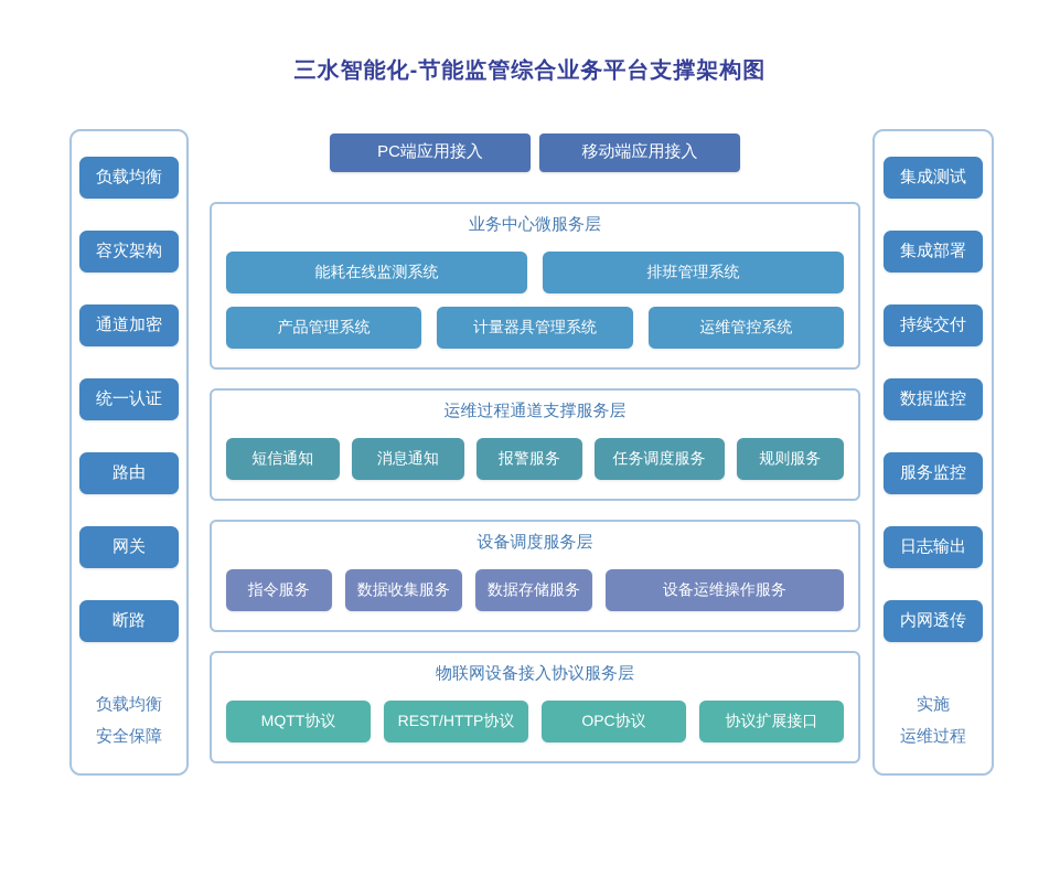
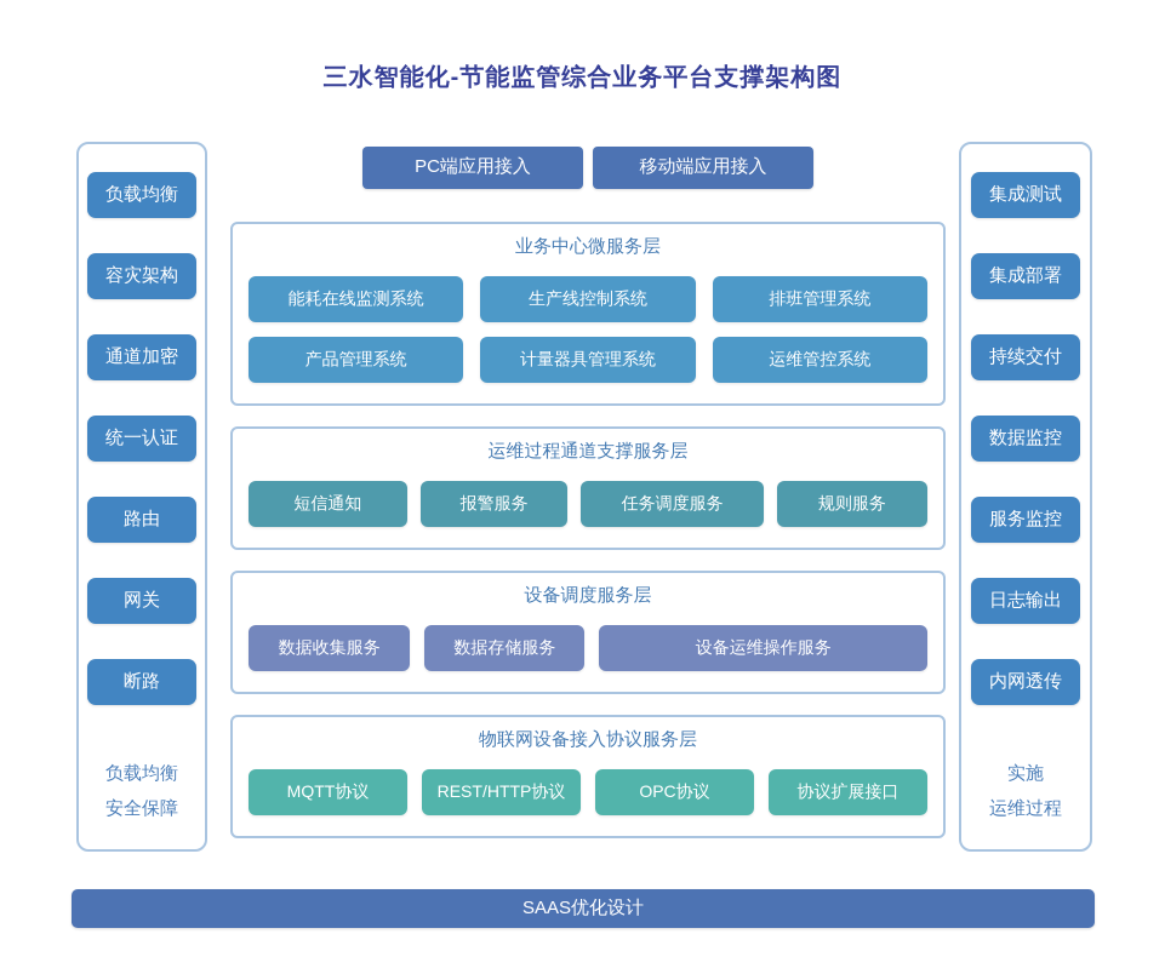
  三水智能化-节能监管综合业务平台支撑架构图
  负载均衡
  容灾架构
  通道加密
  统一认证
  路由
  网关
  断路
  负载均衡
  安全保障
  集成测试
  集成部署
  持续交付
  数据监控
  服务监控
  日志输出
  内网透传
  实施
  运维过程
  PC端应用接入
  移动端应用接入
  业务中心微服务层
  能耗在线监测系统
+ 生产线控制系统
  排班管理系统
  产品管理系统
  计量器具管理系统
  运维管控系统
  运维过程通道支撑服务层
  短信通知
- 消息通知
  报警服务
  任务调度服务
  规则服务
  设备调度服务层
- 指令服务
  数据收集服务
  数据存储服务
  设备运维操作服务
  物联网设备接入协议服务层
  MQTT协议
  REST/HTTP协议
  OPC协议
  协议扩展接口
+ SAAS优化设计
